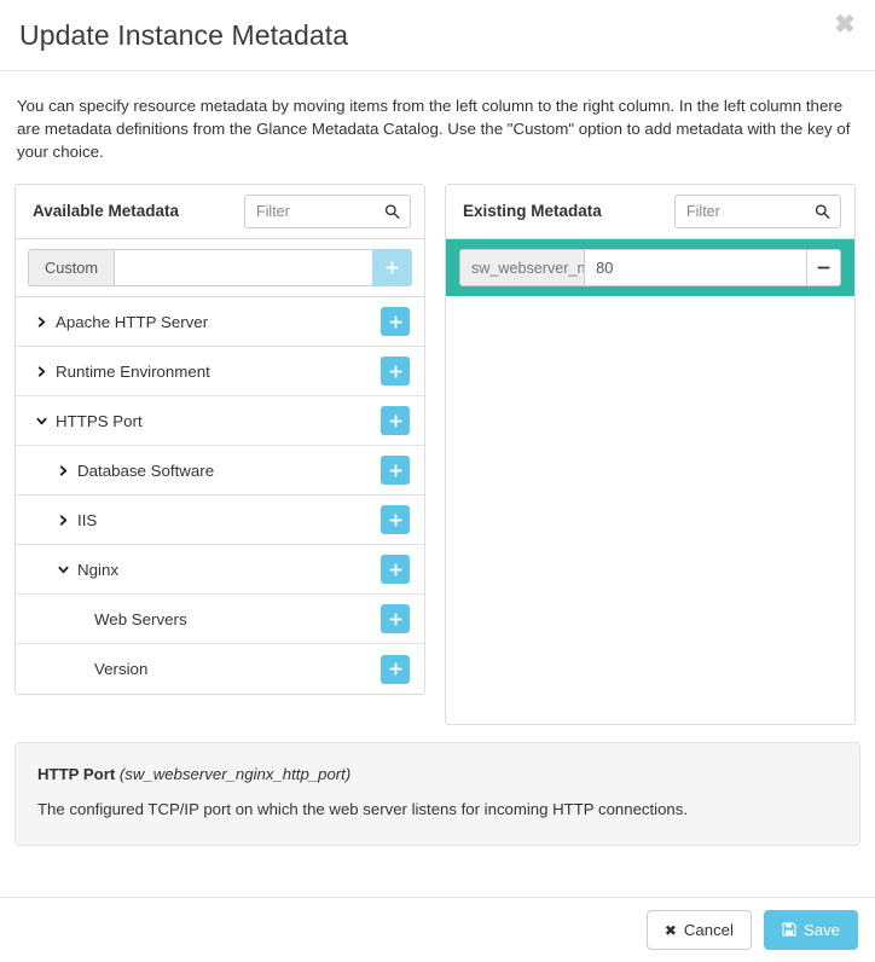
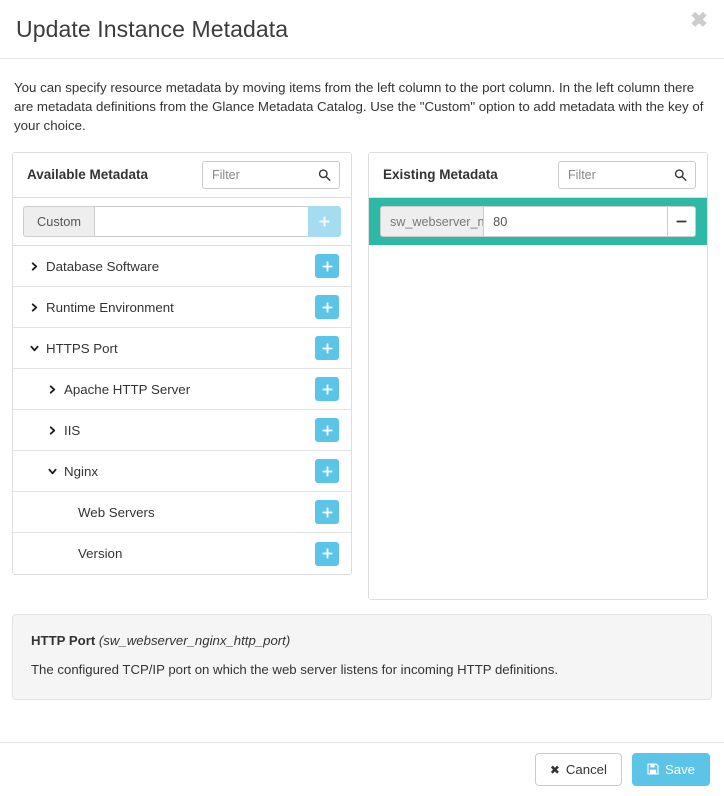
  Update Instance Metadata
  ✖
- You can specify resource metadata by moving items from the left column to the right column. In the left column there are metadata definitions from the Glance Metadata Catalog. Use the "Custom" option to add metadata with the key of your choice.
+ You can specify resource metadata by moving items from the left column to the port column. In the left column there are metadata definitions from the Glance Metadata Catalog. Use the "Custom" option to add metadata with the key of your choice.
  Available Metadata
  Filter
  Custom
- Apache HTTP Server
+ Database Software
  Runtime Environment
  HTTPS Port
- Database Software
+ Apache HTTP Server
  IIS
  Nginx
  Web Servers
  Version
  Existing Metadata
  Filter
  80
  HTTP Port (sw_webserver_nginx_http_port)
- The configured TCP/IP port on which the web server listens for incoming HTTP connections.
+ The configured TCP/IP port on which the web server listens for incoming HTTP definitions.
  ✖
  Cancel
  Save
